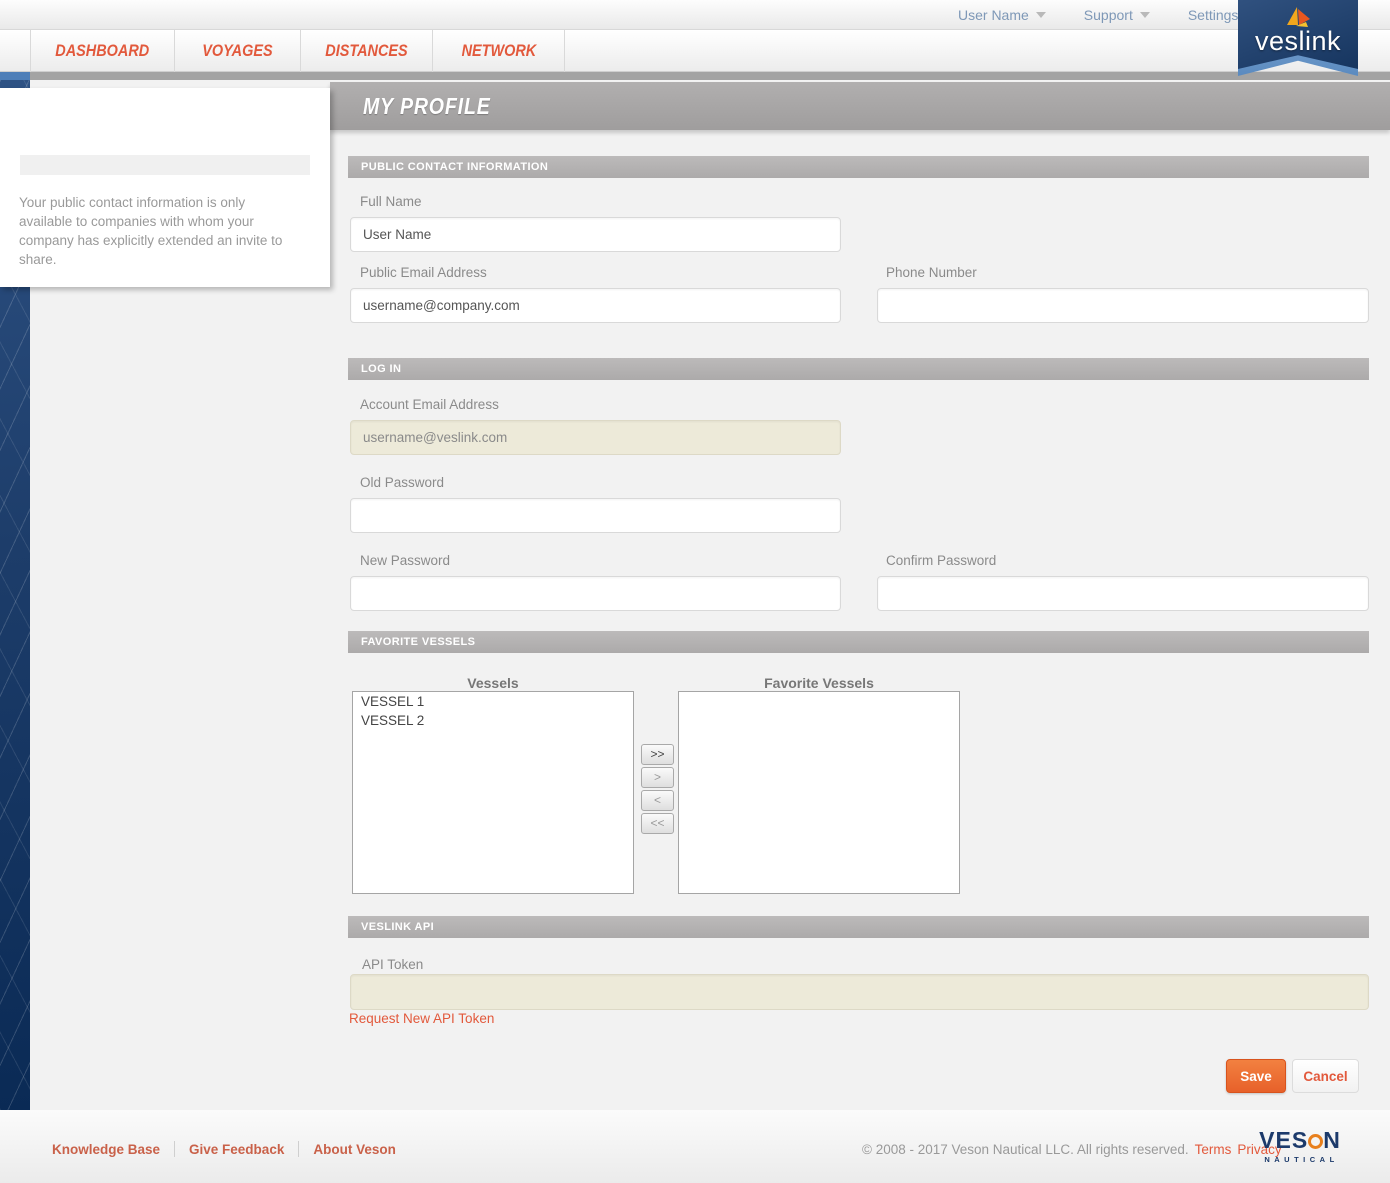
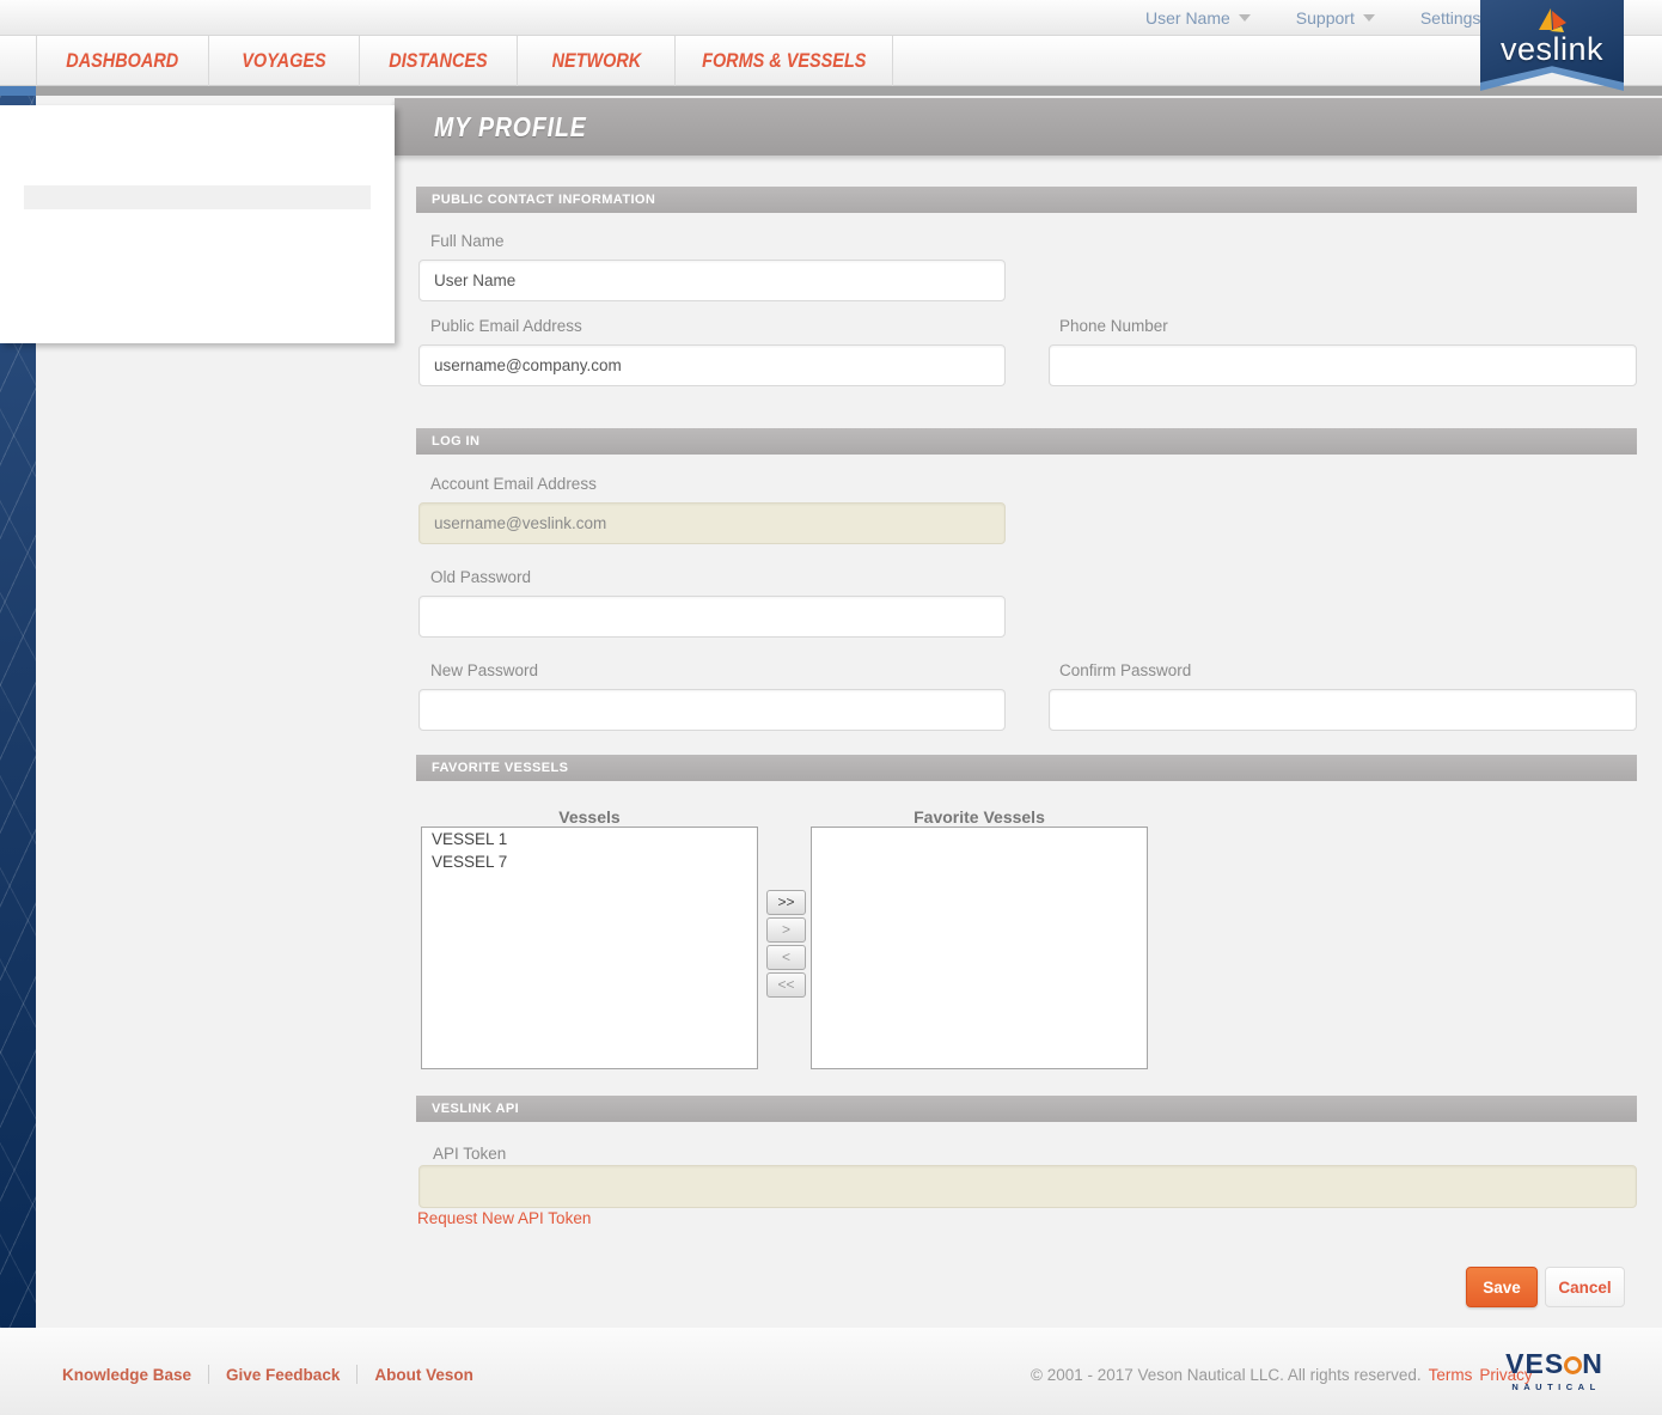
  User Name
  Support
  Settings
  DASHBOARD
  VOYAGES
  DISTANCES
  NETWORK
+ FORMS & VESSELS
  veslink
  MY PROFILE
- Your public contact information is only available to companies with whom your company has explicitly extended an invite to share.
  PUBLIC CONTACT INFORMATION
  Full Name
  User Name
  Public Email Address
  username@company.com
  Phone Number
  LOG IN
  Account Email Address
  username@veslink.com
  Old Password
  New Password
  Confirm Password
  FAVORITE VESSELS
  Vessels
  Favorite Vessels
  VESSEL 1
- VESSEL 2
+ VESSEL 7
  >>
  >
  <
  <<
  VESLINK API
  API Token
  Request New API Token
  Save
  Cancel
  Knowledge Base
  Give Feedback
  About Veson
- © 2008 - 2017 Veson Nautical LLC. All rights reserved.
+ © 2001 - 2017 Veson Nautical LLC. All rights reserved.
  Terms
  Privacy
  VES N
  NAUTICAL
